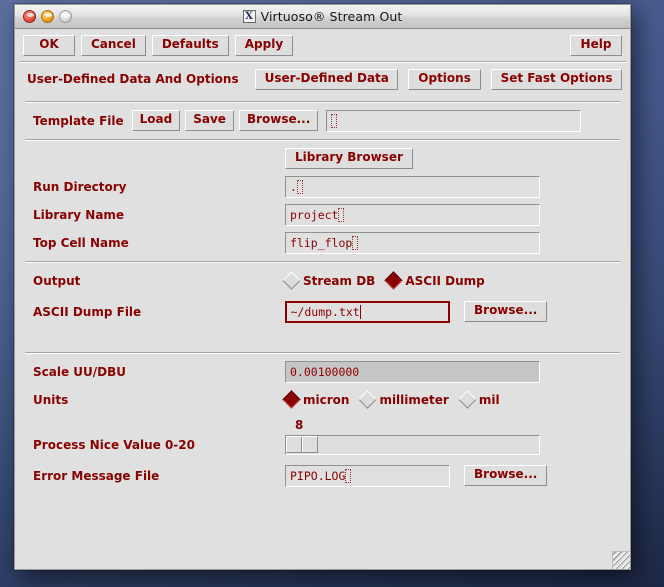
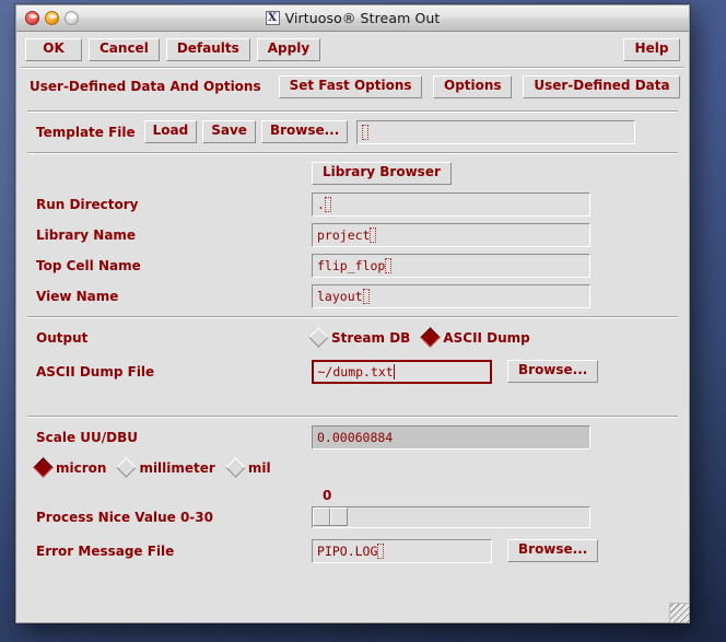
  X
  Virtuoso® Stream Out
  OK
  Cancel
  Defaults
  Apply
  Help
  User-Defined Data And Options
- User-Defined Data
+ Set Fast Options
  Options
- Set Fast Options
+ User-Defined Data
  Template File
  Load
  Save
  Browse...
  Library Browser
  Run Directory
  .
  Library Name
  project
  Top Cell Name
  flip_flop
+ View Name
+ layout
  Output
  Stream DB
  ASCII Dump
  ASCII Dump File
  ~/dump.txt
  Browse...
  Scale UU/DBU
- 0.00100000
+ 0.00060884
- Units
  micron
  millimeter
  mil
- Process Nice Value 0-20
+ Process Nice Value 0-30
- 8
+ 0
  Error Message File
  PIPO.LOG
  Browse...
